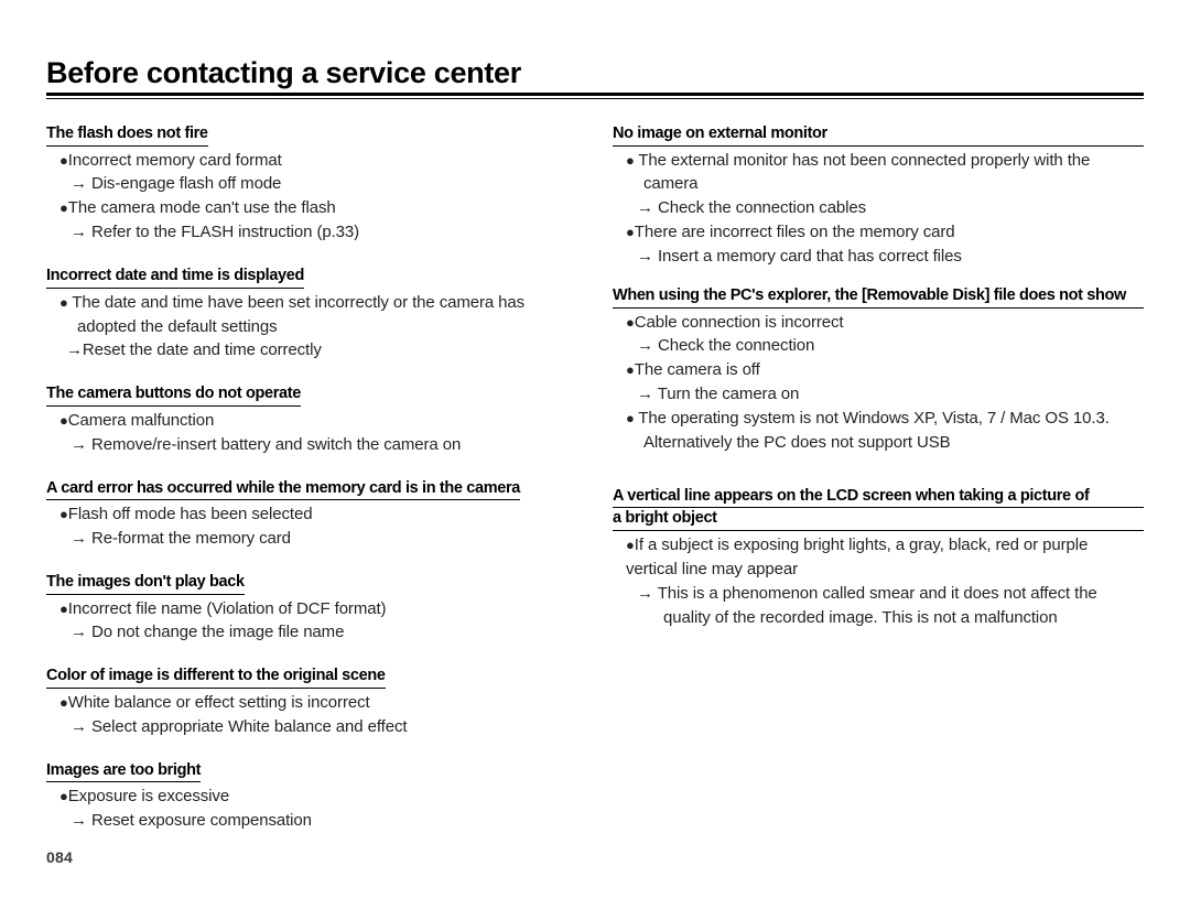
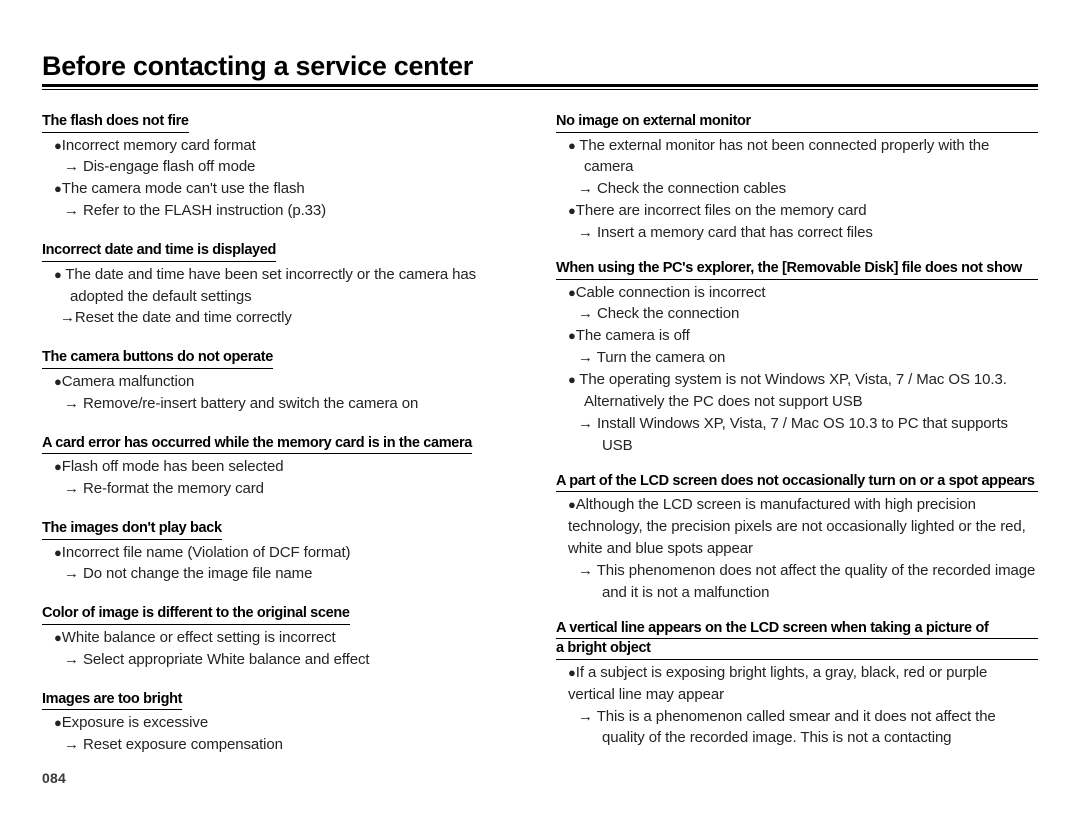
  Before contacting a service center
  The flash does not fire
  ●Incorrect memory card format
  → Dis-engage flash off mode
  ●The camera mode can't use the flash
  → Refer to the FLASH instruction (p.33)
  Incorrect date and time is displayed
  ● The date and time have been set incorrectly or the camera has adopted the default settings
  →Reset the date and time correctly
  The camera buttons do not operate
  ●Camera malfunction
  → Remove/re-insert battery and switch the camera on
  A card error has occurred while the memory card is in the camera
  ●Flash off mode has been selected
  → Re-format the memory card
  The images don't play back
  ●Incorrect file name (Violation of DCF format)
  → Do not change the image file name
  Color of image is different to the original scene
  ●White balance or effect setting is incorrect
  → Select appropriate White balance and effect
  Images are too bright
  ●Exposure is excessive
  → Reset exposure compensation
  No image on external monitor
  ● The external monitor has not been connected properly with the camera
  → Check the connection cables
  ●There are incorrect files on the memory card
  → Insert a memory card that has correct files
  When using the PC's explorer, the [Removable Disk] file does not show
  ●Cable connection is incorrect
  → Check the connection
  ●The camera is off
  → Turn the camera on
  ● The operating system is not Windows XP, Vista, 7 / Mac OS 10.3. Alternatively the PC does not support USB
+ → Install Windows XP, Vista, 7 / Mac OS 10.3 to PC that supports USB
+ A part of the LCD screen does not occasionally turn on or a spot appears
+ ●Although the LCD screen is manufactured with high precision technology, the precision pixels are not occasionally lighted or the red, white and blue spots appear
+ → This phenomenon does not affect the quality of the recorded image and it is not a malfunction
  A vertical line appears on the LCD screen when taking a picture of
  a bright object
  ●If a subject is exposing bright lights, a gray, black, red or purple vertical line may appear
- → This is a phenomenon called smear and it does not affect the quality of the recorded image. This is not a malfunction
+ → This is a phenomenon called smear and it does not affect the quality of the recorded image. This is not a contacting
  084
